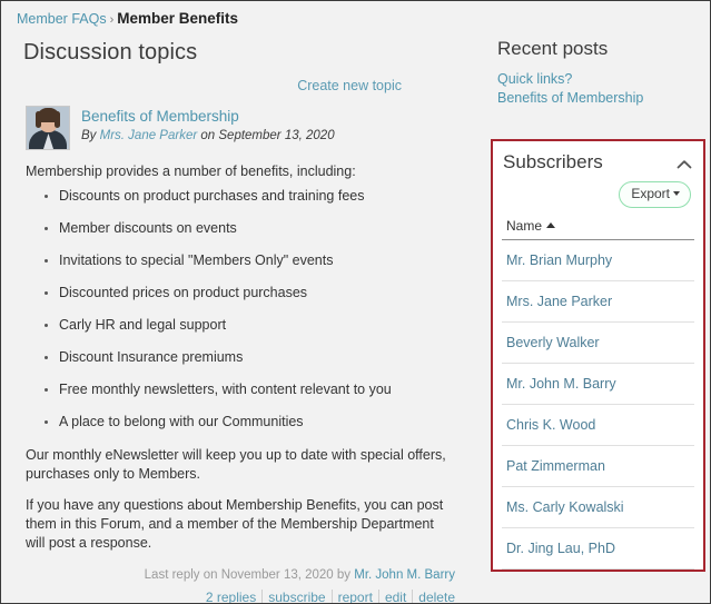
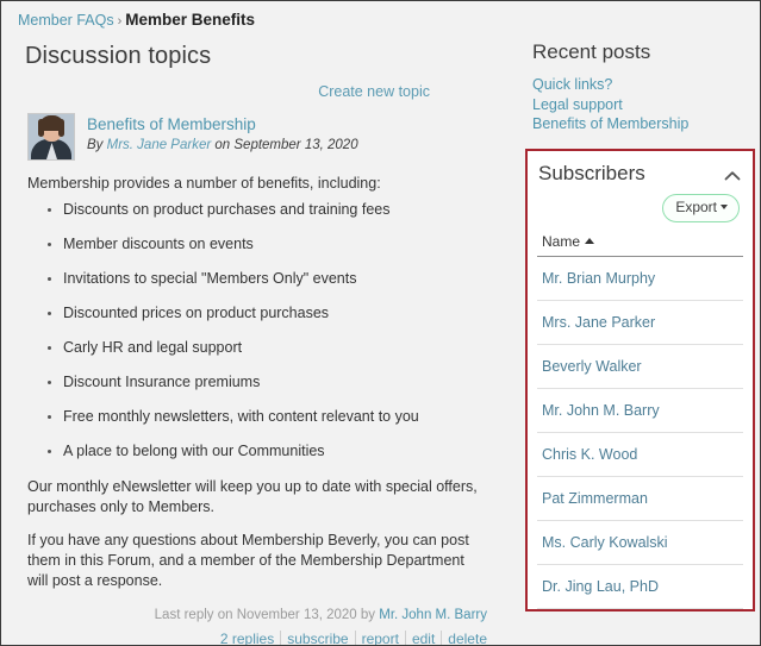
  Member FAQs › Member Benefits
  Discussion topics
  Create new topic
  Benefits of Membership
  By Mrs. Jane Parker on September 13, 2020
  Membership provides a number of benefits, including:
  Discounts on product purchases and training fees
  Member discounts on events
  Invitations to special "Members Only" events
  Discounted prices on product purchases
  Carly HR and legal support
  Discount Insurance premiums
  Free monthly newsletters, with content relevant to you
  A place to belong with our Communities
  Our monthly eNewsletter will keep you up to date with special offers, purchases only to Members.
- If you have any questions about Membership Benefits, you can post them in this Forum, and a member of the Membership Department will post a response.
+ If you have any questions about Membership Beverly, you can post them in this Forum, and a member of the Membership Department will post a response.
  Last reply on November 13, 2020 by Mr. John M. Barry
  2 replies subscribe report edit delete
  Recent posts
  Quick links?
+ Legal support
  Benefits of Membership
  Subscribers
  Export
  Name
  Mr. Brian Murphy
  Mrs. Jane Parker
  Beverly Walker
  Mr. John M. Barry
  Chris K. Wood
  Pat Zimmerman
  Ms. Carly Kowalski
  Dr. Jing Lau, PhD
